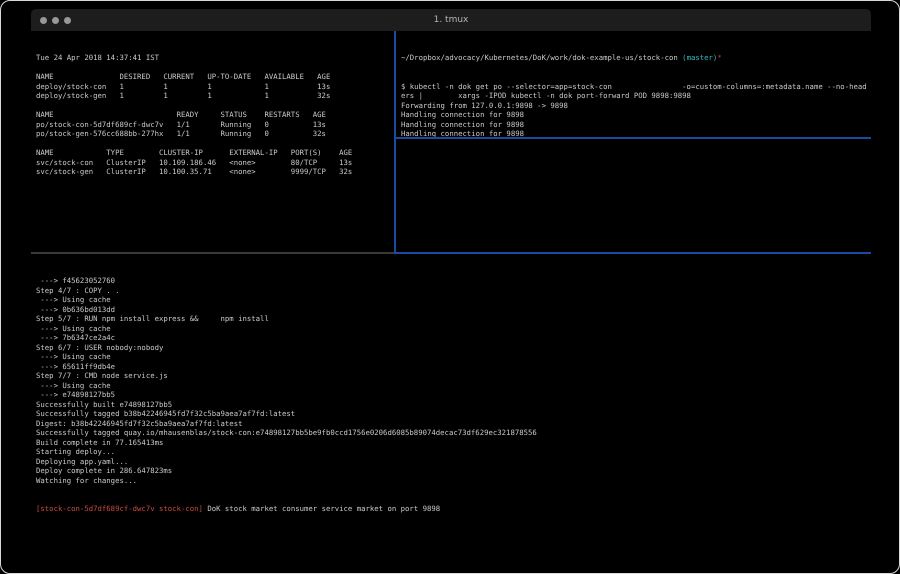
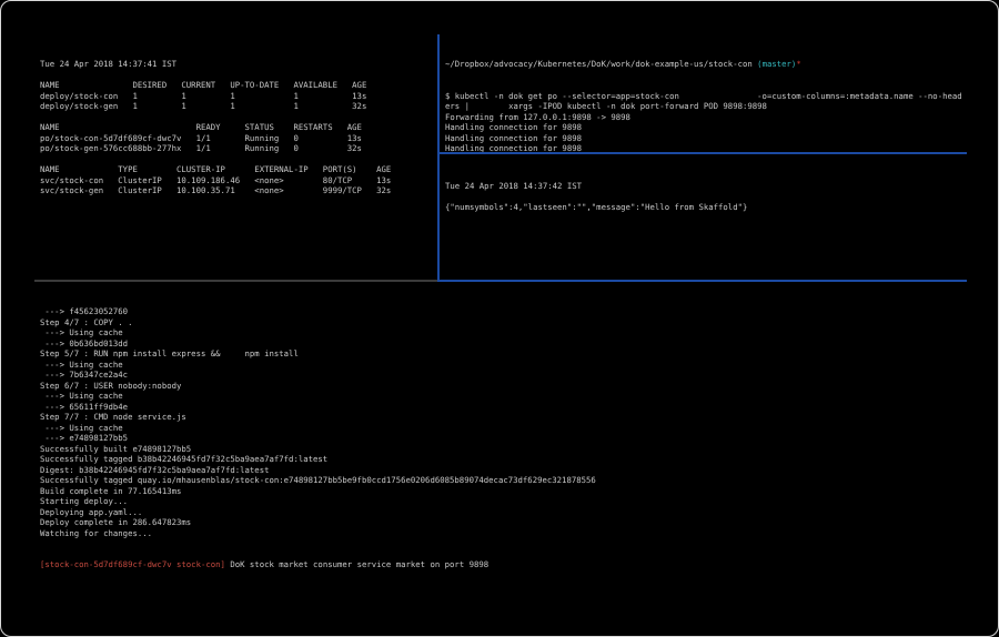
- 1. tmux
  Tue 24 Apr 2018 14:37:41 IST
  NAME DESIRED CURRENT UP-TO-DATE AVAILABLE AGE
  deploy/stock-con 1 1 1 1 13s
  deploy/stock-gen 1 1 1 1 32s
  NAME READY STATUS RESTARTS AGE
  po/stock-con-5d7df689cf-dwc7v 1/1 Running 0 13s
  po/stock-gen-576cc688bb-277hx 1/1 Running 0 32s
  NAME TYPE CLUSTER-IP EXTERNAL-IP PORT(S) AGE
  svc/stock-con ClusterIP 10.109.186.46 <none> 80/TCP 13s
  svc/stock-gen ClusterIP 10.100.35.71 <none> 9999/TCP 32s
  ~/Dropbox/advocacy/Kubernetes/DoK/work/dok-example-us/stock-con (master)*
  $ kubectl -n dok get po --selector=app=stock-con -o=custom-columns=:metadata.name --no-head
  ers | xargs -IPOD kubectl -n dok port-forward POD 9898:9898
  Forwarding from 127.0.0.1:9898 -> 9898
  Handling connection for 9898
  Handling connection for 9898
  Handling connection for 9898
+ Tue 24 Apr 2018 14:37:42 IST
+ {"numsymbols":4,"lastseen":"","message":"Hello from Skaffold"}
  ---> f45623052760
  Step 4/7 : COPY . .
  ---> Using cache
  ---> 0b636bd013dd
  Step 5/7 : RUN npm install express && npm install
  ---> Using cache
  ---> 7b6347ce2a4c
  Step 6/7 : USER nobody:nobody
  ---> Using cache
  ---> 65611ff9db4e
  Step 7/7 : CMD node service.js
  ---> Using cache
  ---> e74898127bb5
  Successfully built e74898127bb5
  Successfully tagged b38b42246945fd7f32c5ba9aea7af7fd:latest
  Digest: b38b42246945fd7f32c5ba9aea7af7fd:latest
  Successfully tagged quay.io/mhausenblas/stock-con:e74898127bb5be9fb0ccd1756e0206d6085b89074decac73df629ec321878556
  Build complete in 77.165413ms
  Starting deploy...
  Deploying app.yaml...
  Deploy complete in 286.647823ms
  Watching for changes...
  [stock-con-5d7df689cf-dwc7v stock-con] DoK stock market consumer service market on port 9898
